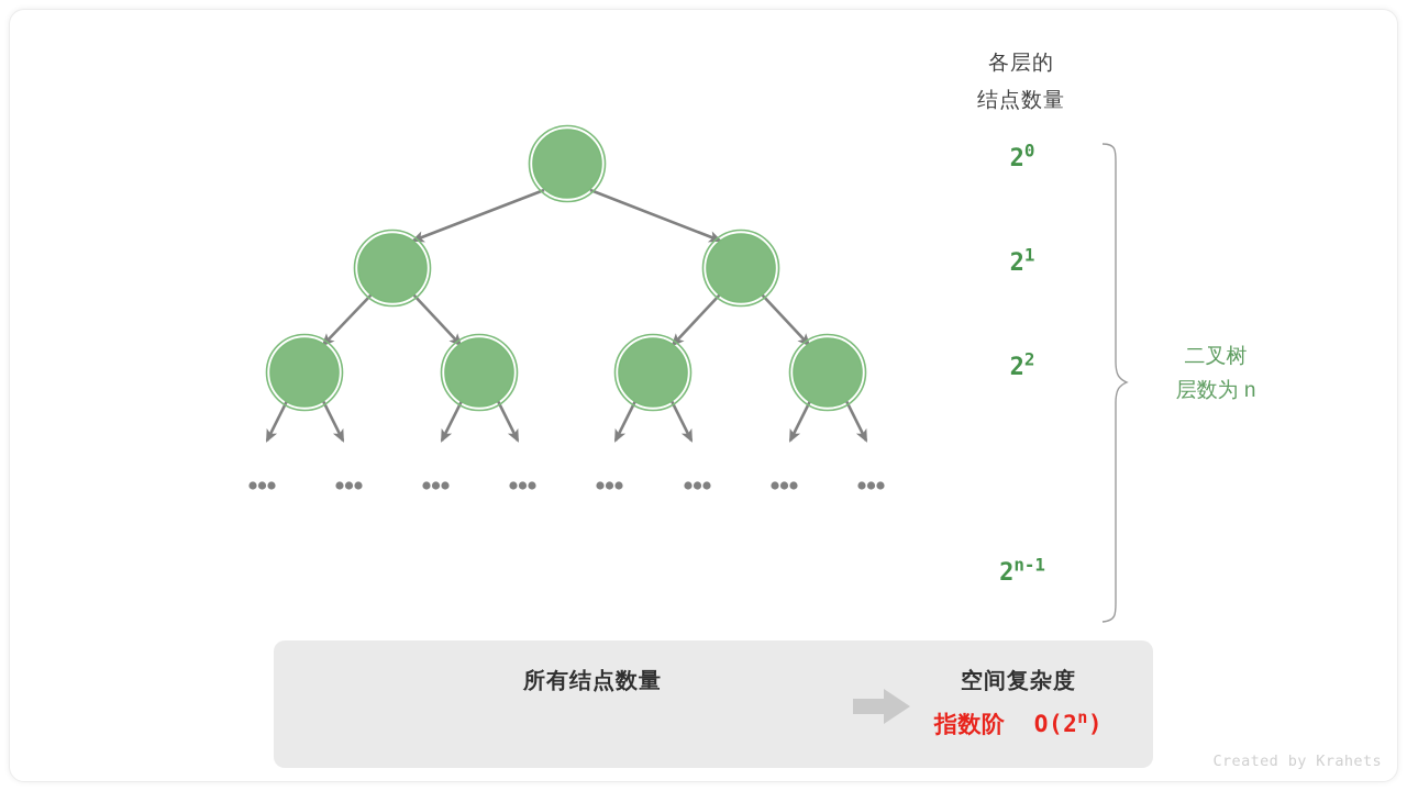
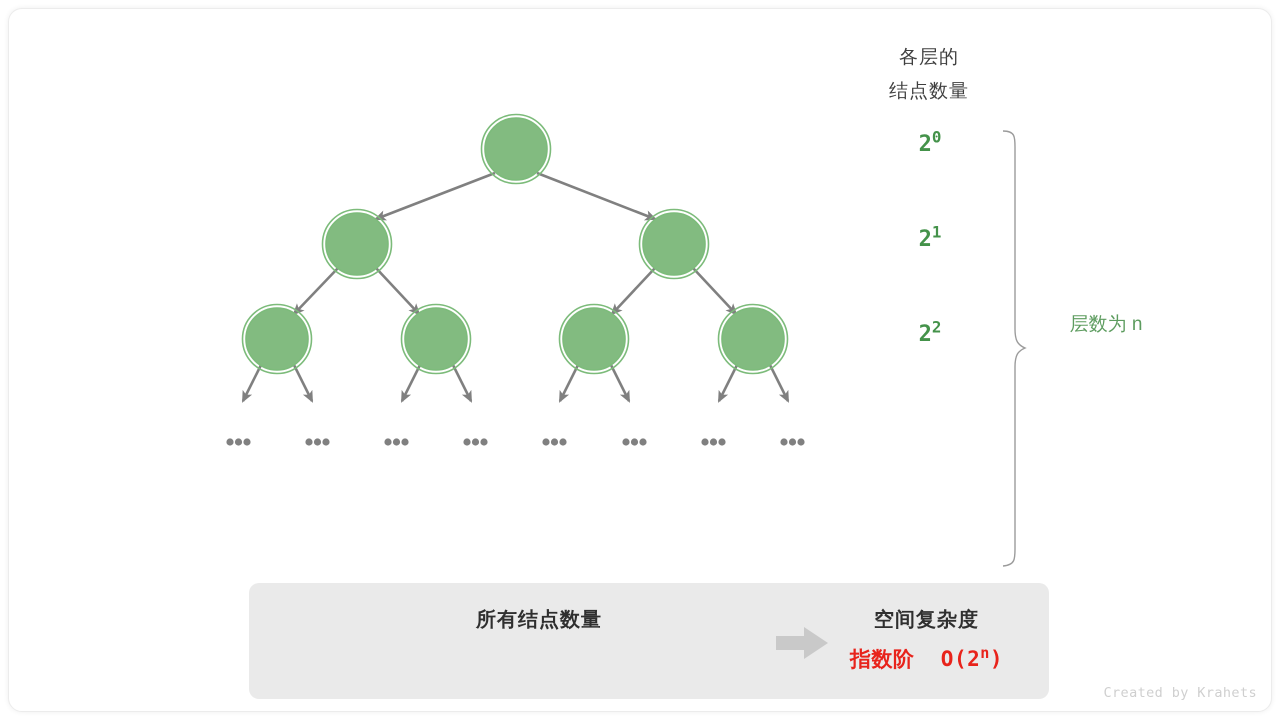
  各层的
  结点数量
  20
  21
  22
- 2n-1
- 二叉树
  层数为 n
  所有结点数量
  空间复杂度
  指数阶 O(2n)
  Created by Krahets
